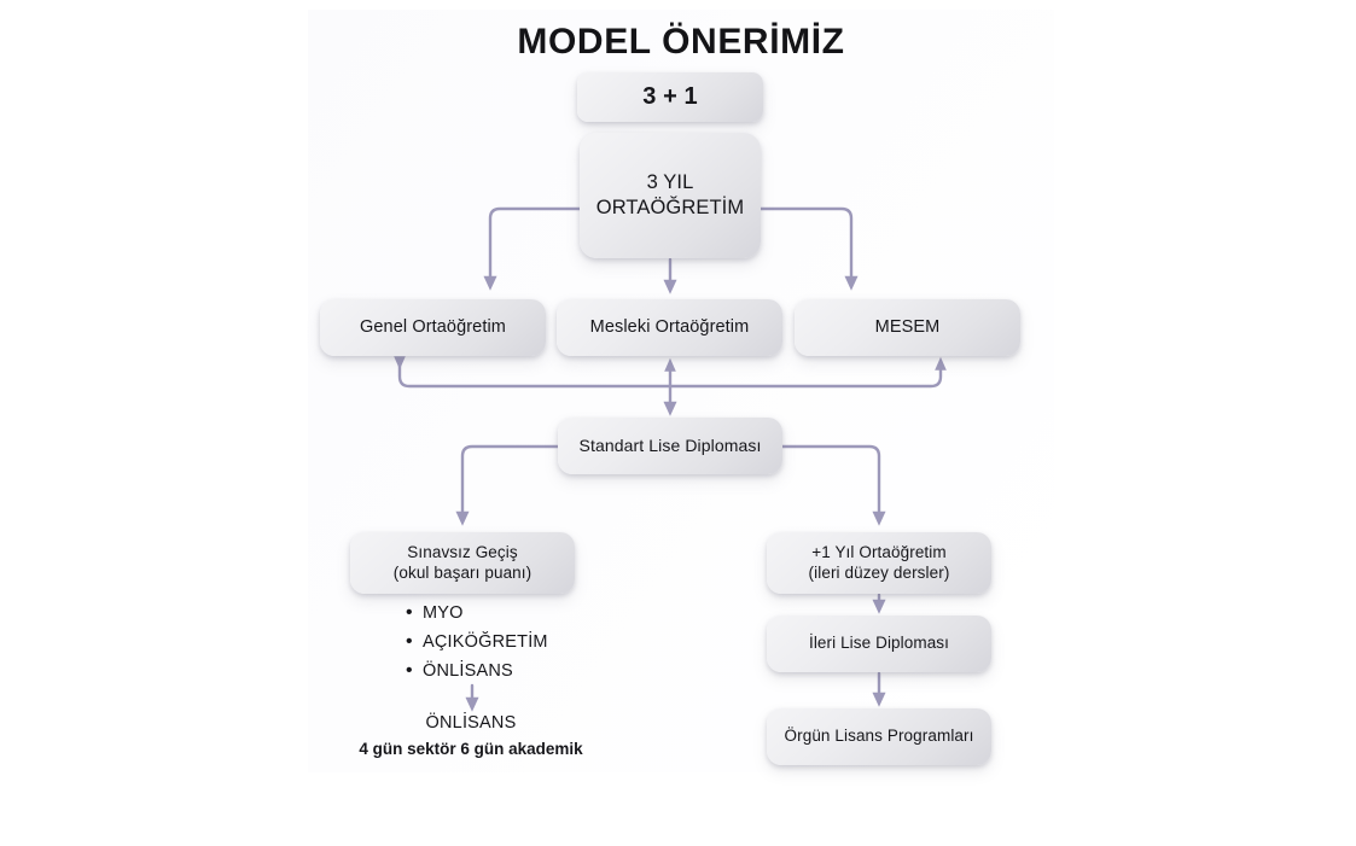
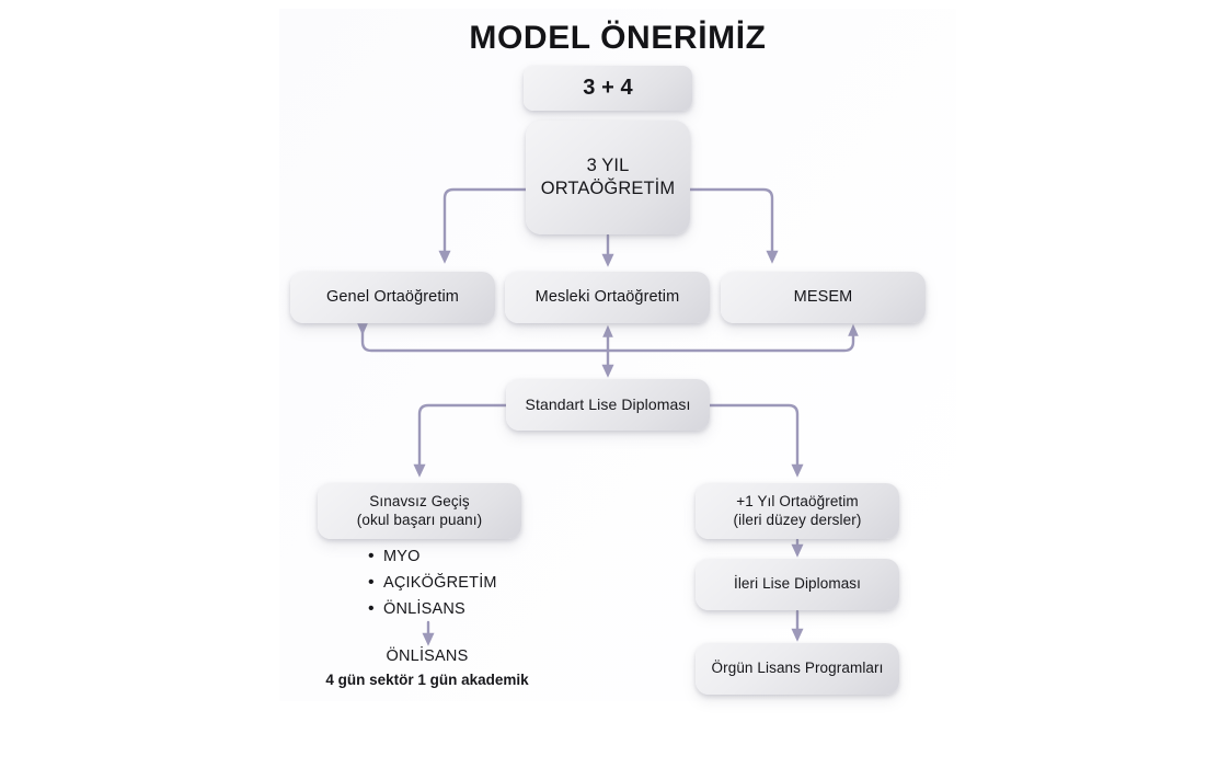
  MODEL ÖNERİMİZ
- 3 + 1
+ 3 + 4
  3 YIL
  ORTAÖĞRETİM
  Genel Ortaöğretim
  Mesleki Ortaöğretim
  MESEM
  Standart Lise Diploması
  Sınavsız Geçiş
  (okul başarı puanı)
  +1 Yıl Ortaöğretim
  (ileri düzey dersler)
  İleri Lise Diploması
  Örgün Lisans Programları
  •
  MYO
  •
  AÇIKÖĞRETİM
  •
  ÖNLİSANS
  ÖNLİSANS
- 4 gün sektör 6 gün akademik
+ 4 gün sektör 1 gün akademik
